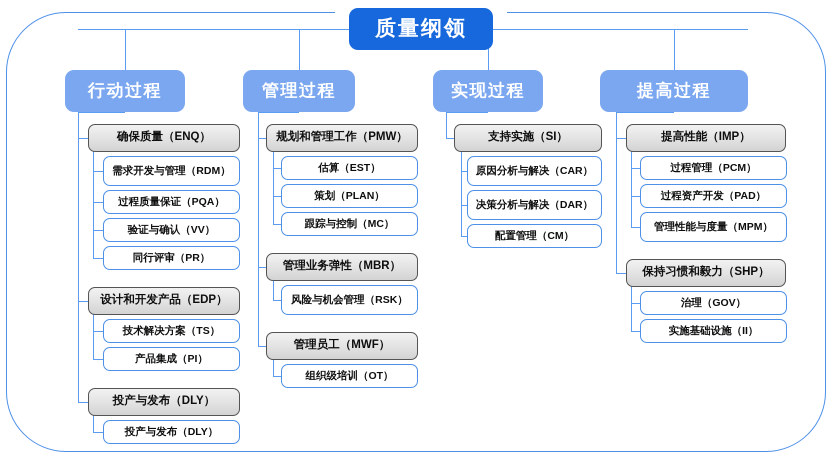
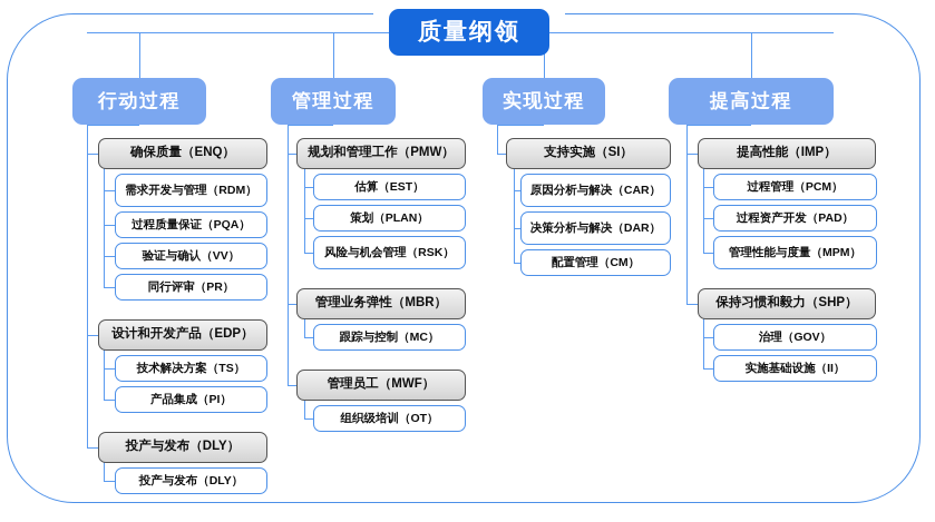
  质量纲领
  行动过程
  确保质量（ENQ）
  需求开发与管理（RDM）
  过程质量保证（PQA）
  验证与确认（VV）
  同行评审（PR）
  设计和开发产品（EDP）
  技术解决方案（TS）
  产品集成（PI）
  投产与发布（DLY）
  投产与发布（DLY）
  管理过程
  规划和管理工作（PMW）
  估算（EST）
  策划（PLAN）
- 跟踪与控制（MC）
+ 风险与机会管理（RSK）
  管理业务弹性（MBR）
- 风险与机会管理（RSK）
+ 跟踪与控制（MC）
  管理员工（MWF）
  组织级培训（OT）
  实现过程
  支持实施（SI）
  原因分析与解决（CAR）
  决策分析与解决（DAR）
  配置管理（CM）
  提高过程
  提高性能（IMP）
  过程管理（PCM）
  过程资产开发（PAD）
  管理性能与度量（MPM）
  保持习惯和毅力（SHP）
  治理（GOV）
  实施基础设施（II）
